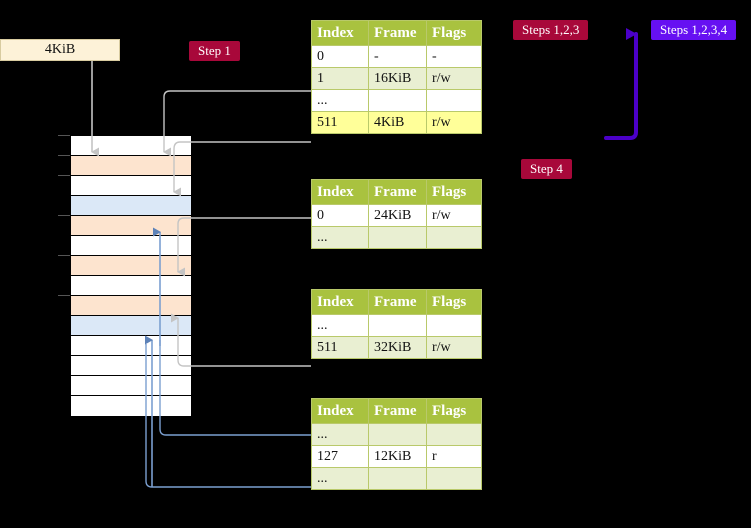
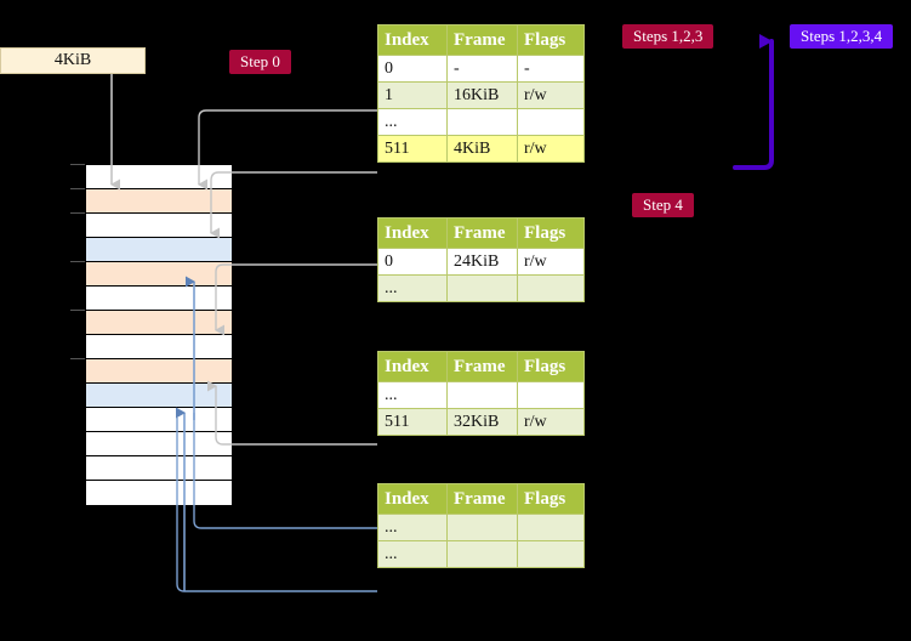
  4KiB
- Step 1
+ Step 0
  Steps 1,2,3
  Steps 1,2,3,4
  Step 4
  Index	Frame	Flags
  0	-	-
  1	16KiB	r/w
  ...
  511	4KiB	r/w
  Index	Frame	Flags
  0	24KiB	r/w
  ...
  Index	Frame	Flags
  ...
  511	32KiB	r/w
  Index	Frame	Flags
  ...
- 127	12KiB	r
  ...
